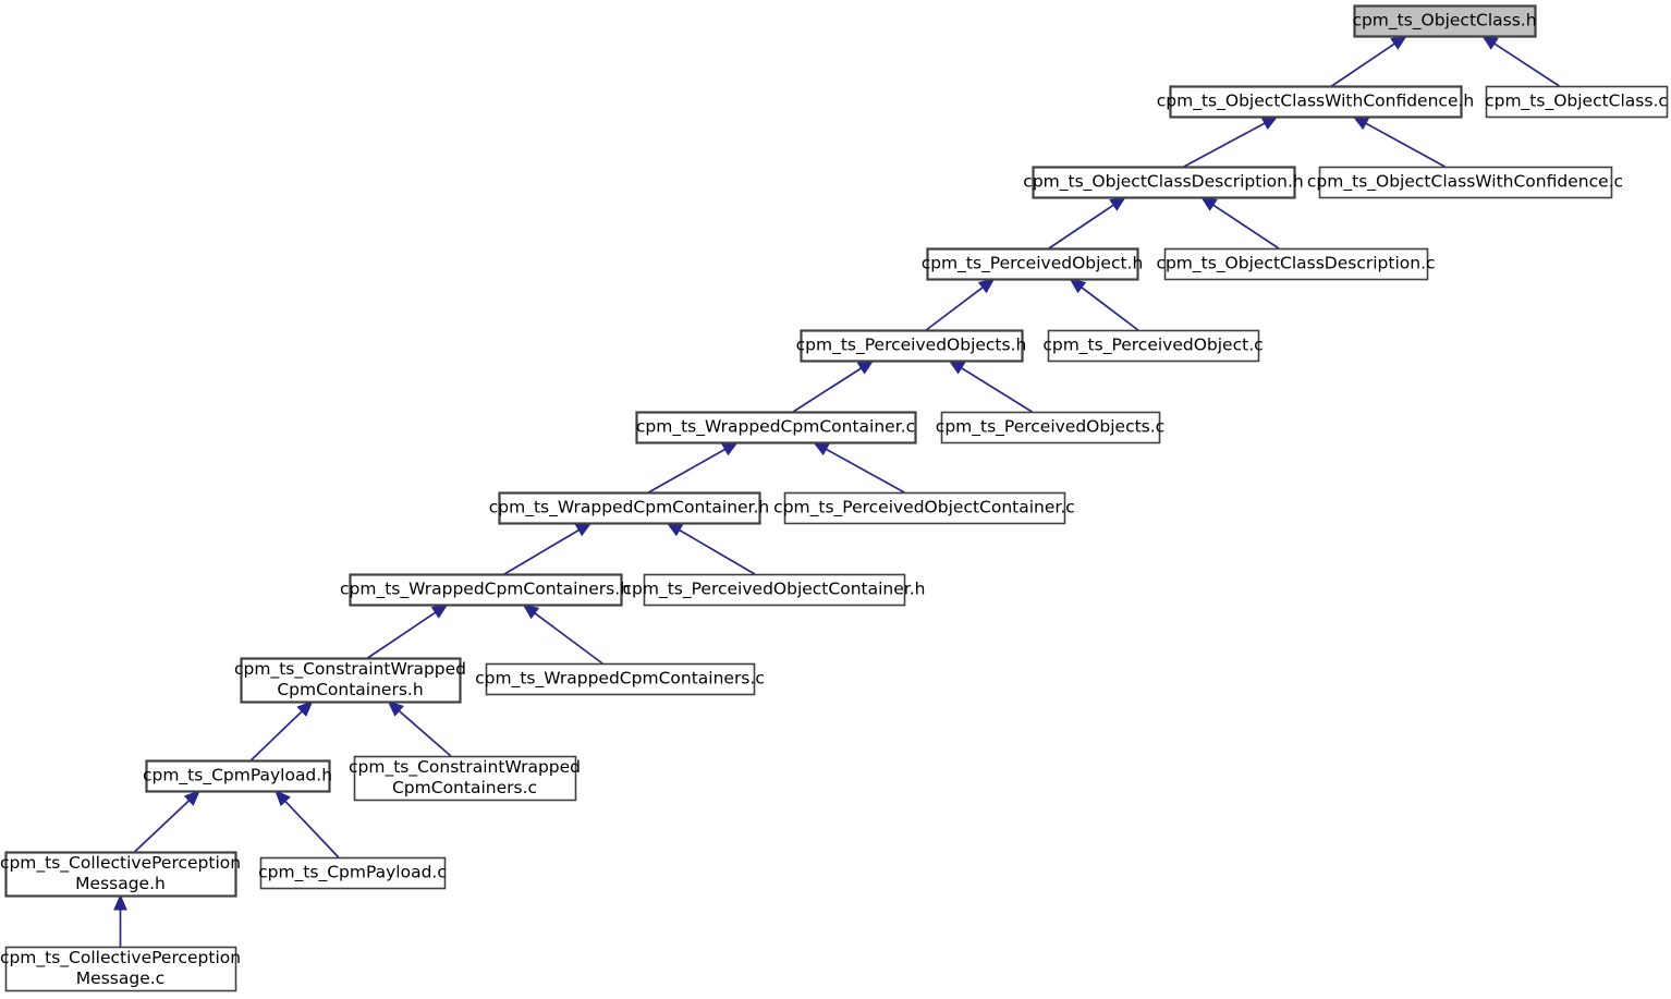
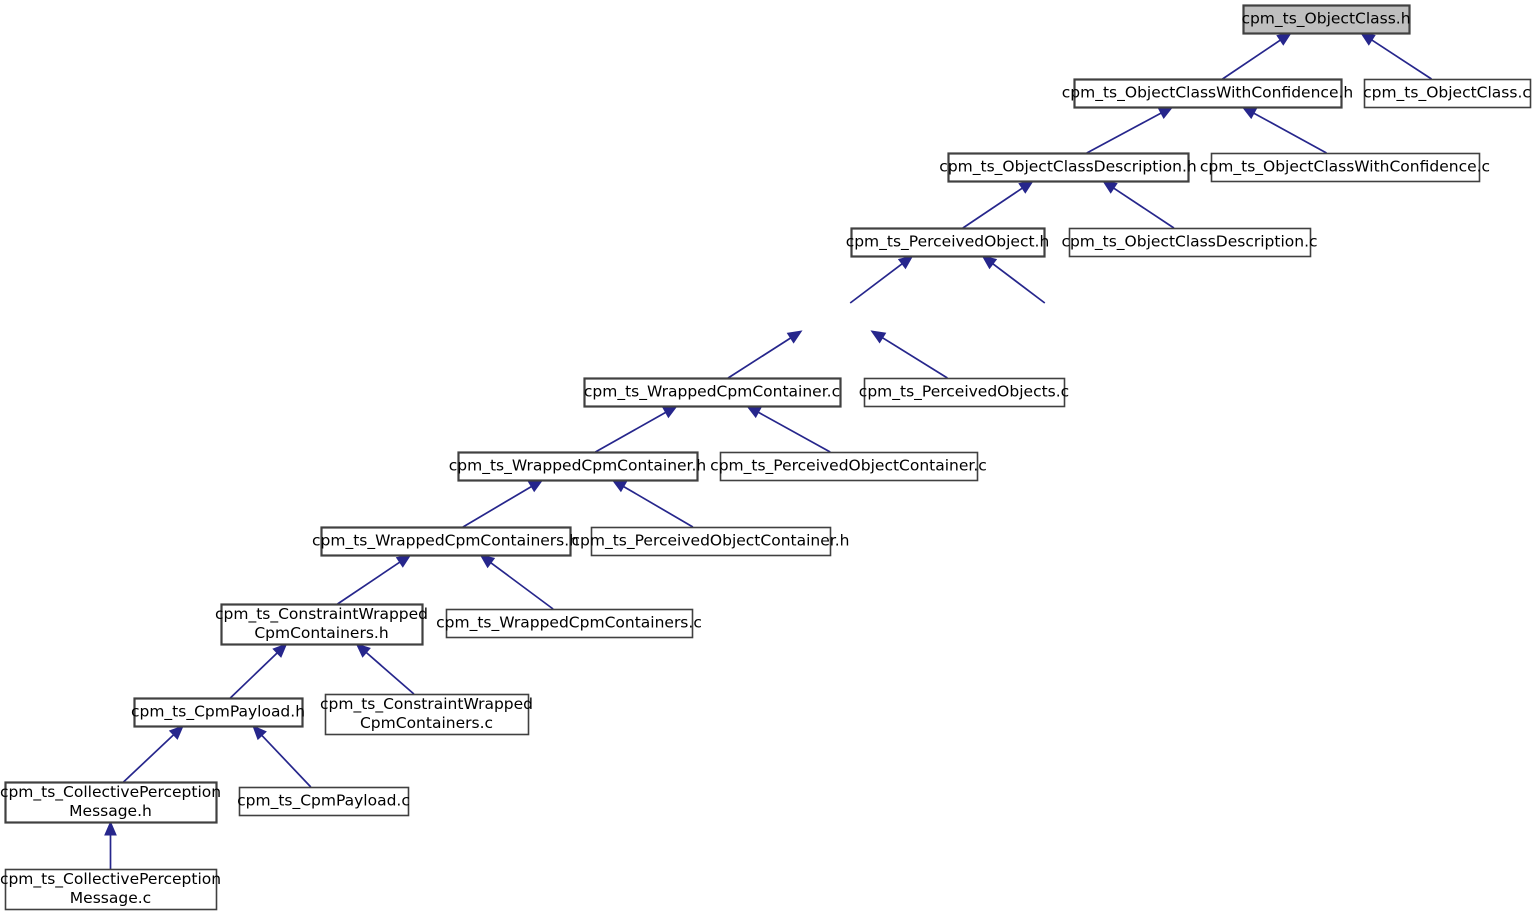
  cpm_ts_ObjectClass.h
  cpm_ts_ObjectClassWithConfidence.h
  cpm_ts_ObjectClass.c
  cpm_ts_ObjectClassDescription.h
  cpm_ts_ObjectClassWithConfidence.c
  cpm_ts_PerceivedObject.h
  cpm_ts_ObjectClassDescription.c
- cpm_ts_PerceivedObjects.h
- cpm_ts_PerceivedObject.c
  cpm_ts_WrappedCpmContainer.c
  cpm_ts_PerceivedObjects.c
  cpm_ts_WrappedCpmContainer.h
  cpm_ts_PerceivedObjectContainer.c
  cpm_ts_WrappedCpmContainers.h
  cpm_ts_PerceivedObjectContainer.h
  cpm_ts_ConstraintWrapped
  CpmContainers.h
  cpm_ts_WrappedCpmContainers.c
  cpm_ts_CpmPayload.h
  cpm_ts_ConstraintWrapped
  CpmContainers.c
  cpm_ts_CollectivePerception
  Message.h
  cpm_ts_CpmPayload.c
  cpm_ts_CollectivePerception
  Message.c
